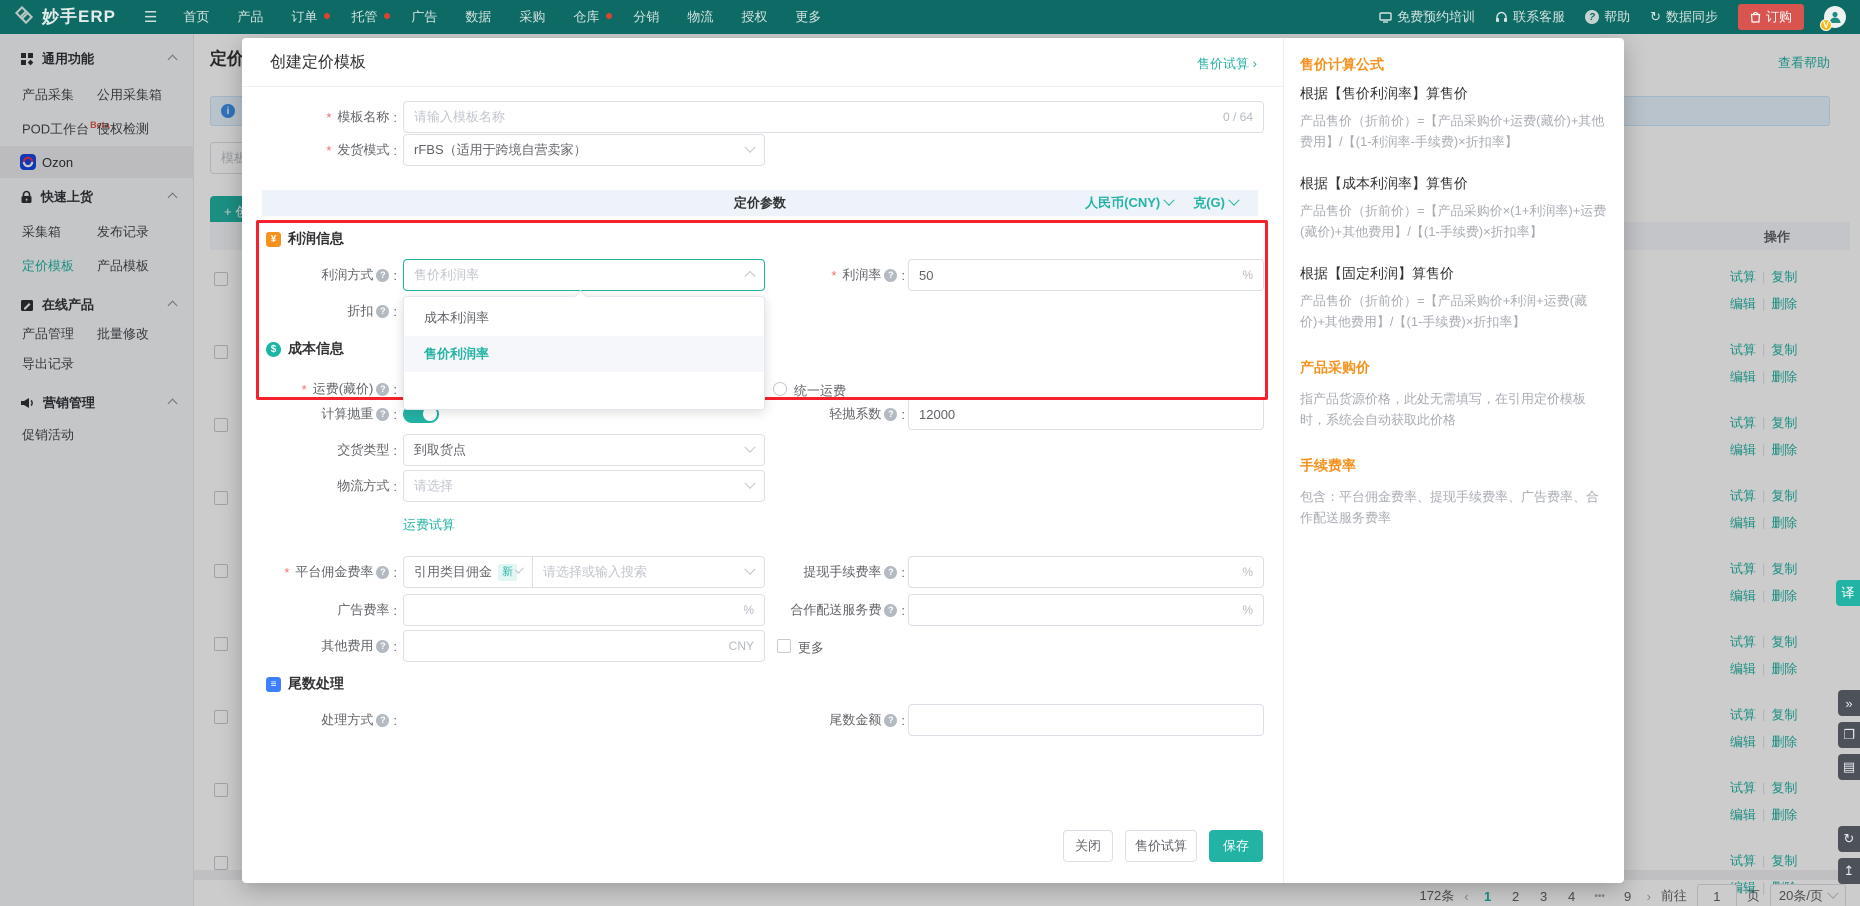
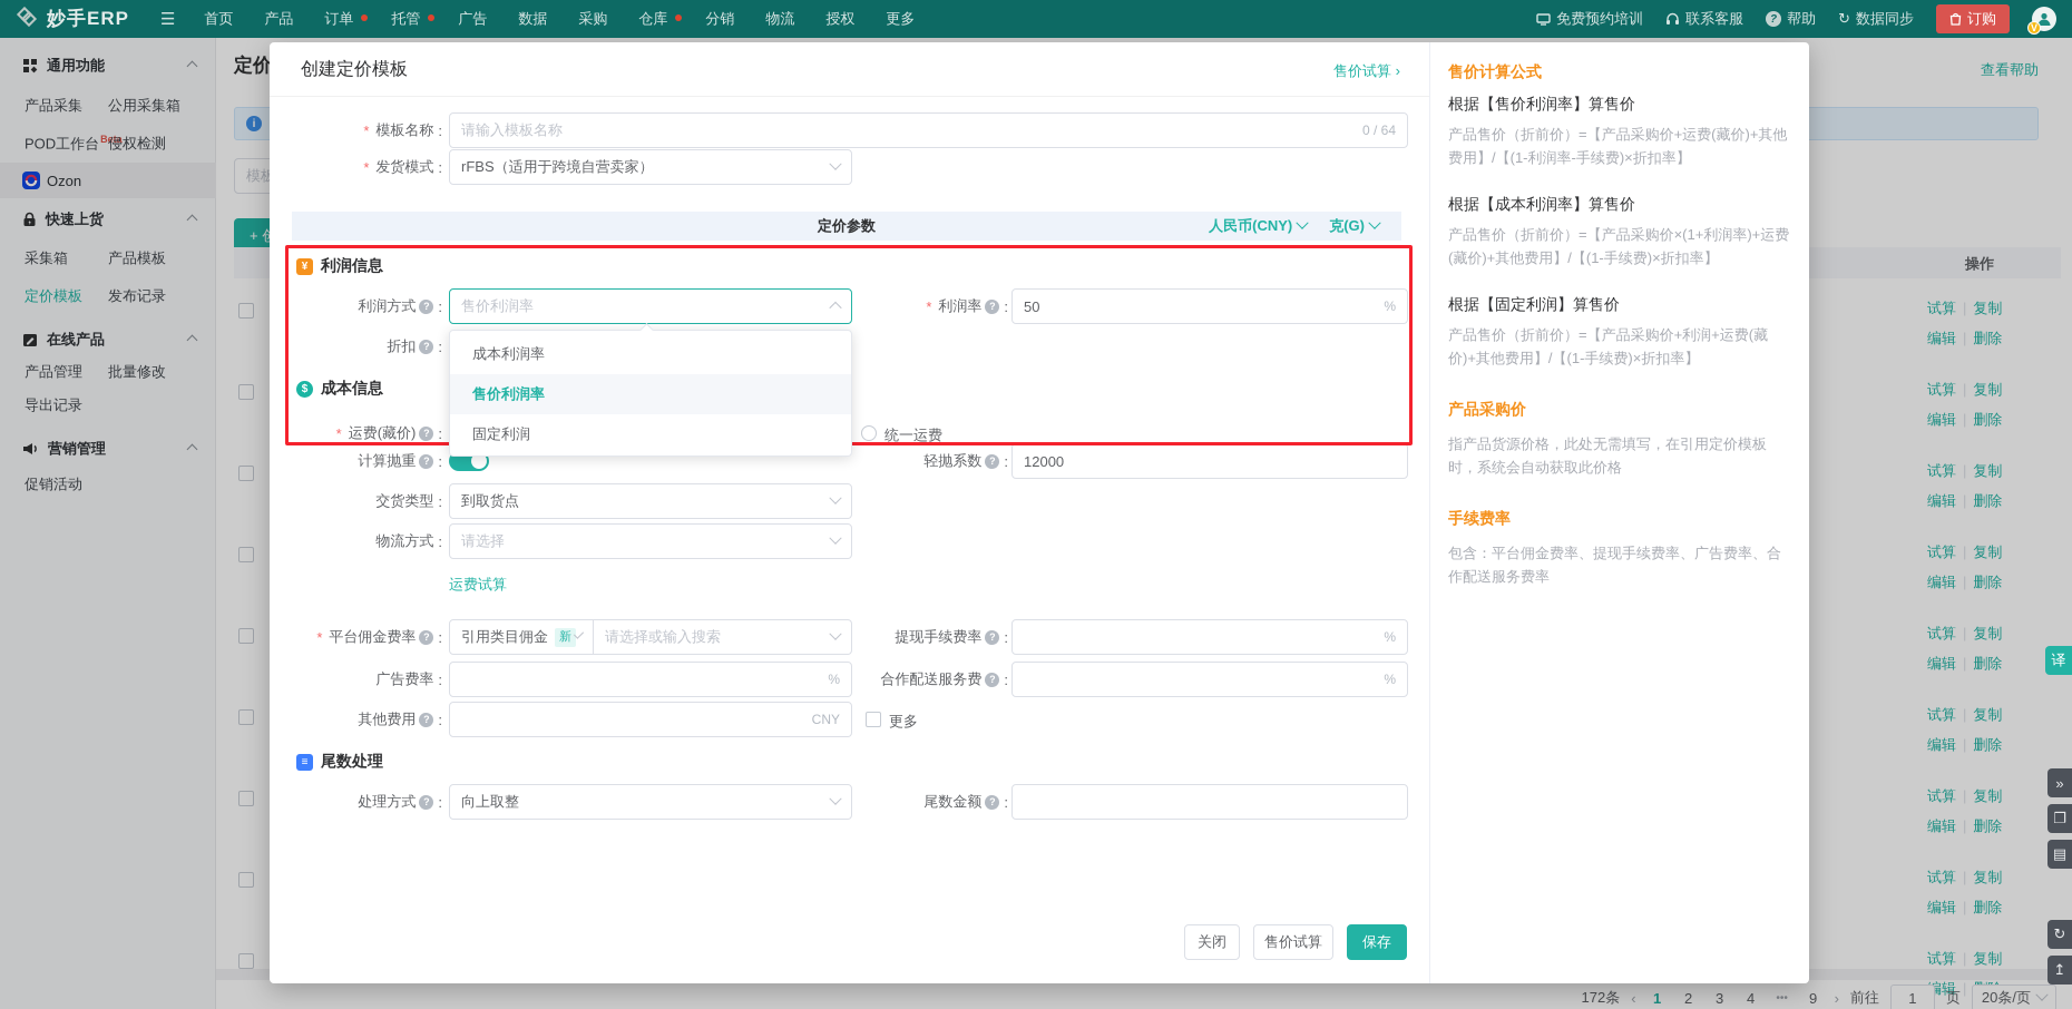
  妙手ERP
  ☰
  首页
  产品
  订单
  托管
  广告
  数据
  采购
  仓库
  分销
  物流
  授权
  更多
  免费预约培训
  联系客服
  ?
  帮助
  ↻
  数据同步
  订购
  V
  通用功能
  产品采集
  公用采集箱
  POD工作台Beta
  侵权检测
  Ozon
  快速上货
  采集箱
- 发布记录
+ 产品模板
  定价模板
- 产品模板
+ 发布记录
  在线产品
  产品管理
  批量修改
  导出记录
  营销管理
  促销活动
  查看帮助
  i
  操作
  试算 | 复制
  编辑 | 删除
  试算 | 复制
  编辑 | 删除
  试算 | 复制
  编辑 | 删除
  试算 | 复制
  编辑 | 删除
  试算 | 复制
  编辑 | 删除
  试算 | 复制
  编辑 | 删除
  试算 | 复制
  编辑 | 删除
  试算 | 复制
  编辑 | 删除
  试算 | 复制
  172条
  ‹
  1
  2
  3
  4
  •••
  9
  ›
  前往
  1
  页
  20条/页
  创建定价模板
  售价试算
  模板名称
  请输入模板名称
  0 / 64
  发货模式
  rFBS（适用于跨境自营卖家）
  定价参数
  人民币(CNY)
  克(G)
  ¥
  利润信息
  利润方式
  ?
  售价利润率
  利润率
  ?
  50
  %
  折扣
  ?
  $
  成本信息
  运费(藏价)
  ?
  统一运费
  计算抛重
  ?
  轻抛系数
  ?
  12000
  交货类型
  到取货点
  物流方式
  请选择
  运费试算
  平台佣金费率
  ?
  引用类目佣金
  新
  请选择或输入搜索
  提现手续费率
  ?
  %
  广告费率
  %
  合作配送服务费
  ?
  %
  其他费用
  ?
  CNY
  更多
  ≡
  尾数处理
  处理方式
  ?
+ 向上取整
  尾数金额
  ?
  关闭
  售价试算
  保存
  成本利润率
  售价利润率
+ 固定利润
  售价计算公式
  根据【售价利润率】算售价
  产品售价（折前价）=【产品采购价+运费(藏价)+其他费用】/【(1-利润率-手续费)×折扣率】
  根据【成本利润率】算售价
  产品售价（折前价）=【产品采购价×(1+利润率)+运费(藏价)+其他费用】/【(1-手续费)×折扣率】
  根据【固定利润】算售价
  产品售价（折前价）=【产品采购价+利润+运费(藏价)+其他费用】/【(1-手续费)×折扣率】
  产品采购价
  指产品货源价格，此处无需填写，在引用定价模板时，系统会自动获取此价格
  手续费率
  包含：平台佣金费率、提现手续费率、广告费率、合作配送服务费率
  译
  »
  ❐
  ▤
  ↻
  ↥
